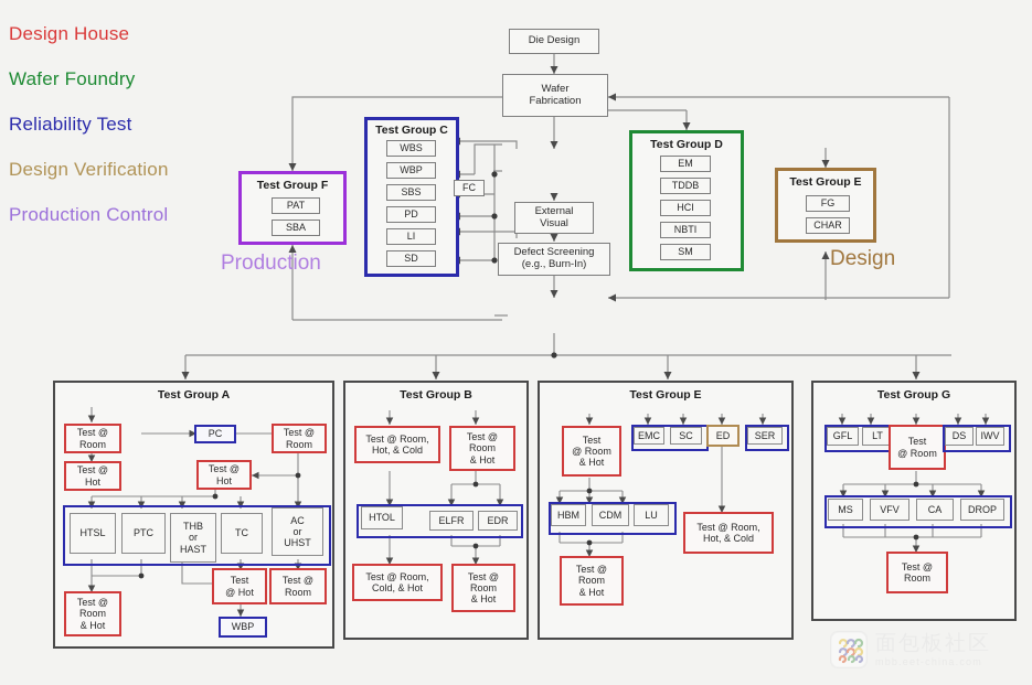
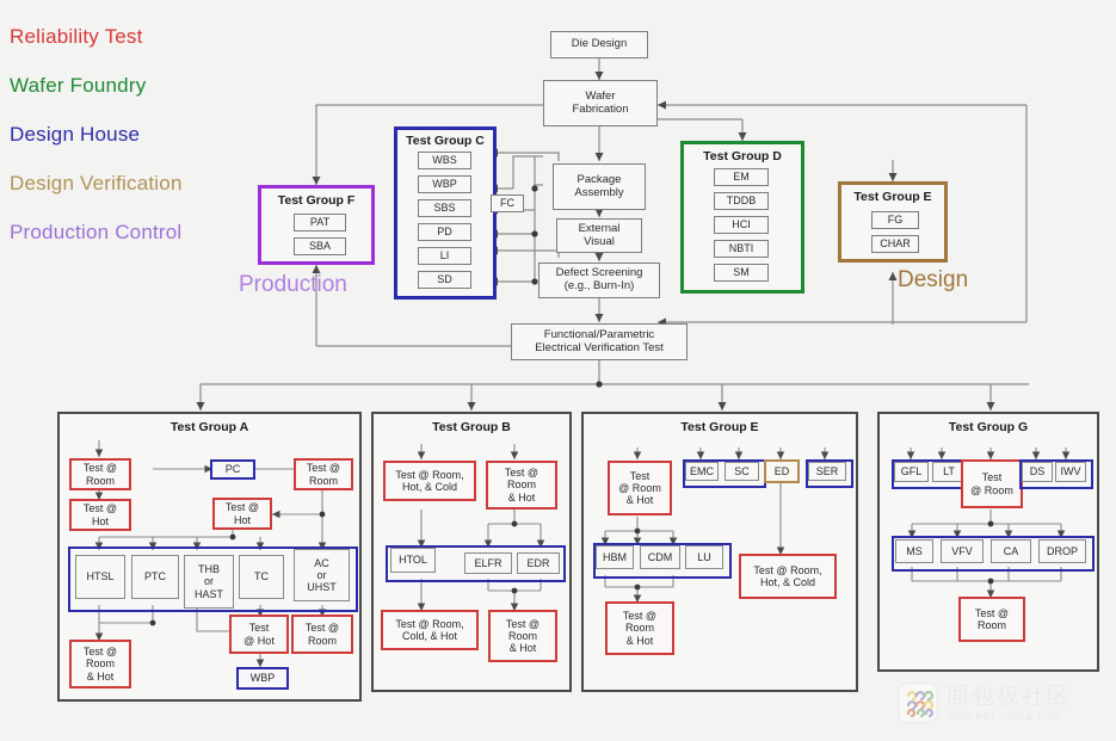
- Design House
+ Reliability Test
  Wafer Foundry
- Reliability Test
+ Design House
  Design Verification
  Production Control
  Die Design
  Wafer
  Fabrication
+ Package
+ Assembly
  External
  Visual
  Defect Screening
  (e.g., Burn-In)
+ Functional/Parametric
+ Electrical Verification Test
  Test Group F
  PAT
  SBA
  Production
  Test Group C
  WBS
  WBP
  SBS
  PD
  LI
  SD
  FC
  Test Group D
  EM
  TDDB
  HCI
  NBTI
  SM
  Test Group E
  FG
  CHAR
  Design
  Test Group A
  Test @
  Room
  Test @
  Hot
  PC
  Test @
  Room
  Test @
  Hot
  HTSL
  PTC
  THB
  or
  HAST
  TC
  AC
  or
  UHST
  Test @
  Room
  & Hot
  Test
  @ Hot
  Test @
  Room
  WBP
  Test Group B
  Test @ Room,
  Hot, & Cold
  Test @
  Room
  & Hot
  HTOL
  ELFR
  EDR
  Test @ Room,
  Cold, & Hot
  Test @
  Room
  & Hot
  Test Group E
  Test
  @ Room
  & Hot
  EMC
  SC
  ED
  SER
  HBM
  CDM
  LU
  Test @
  Room
  & Hot
  Test @ Room,
  Hot, & Cold
  Test Group G
  GFL
  LT
  Test
  @ Room
  DS
  IWV
  MS
  VFV
  CA
  DROP
  Test @
  Room
